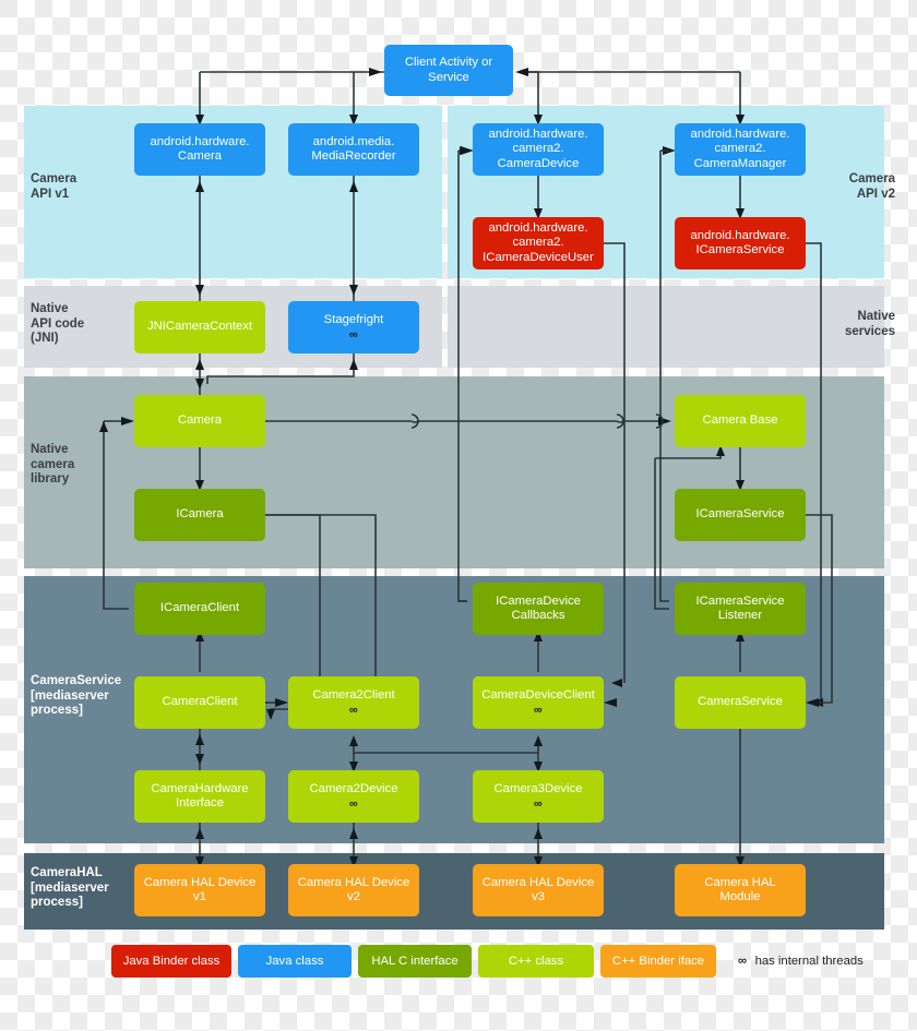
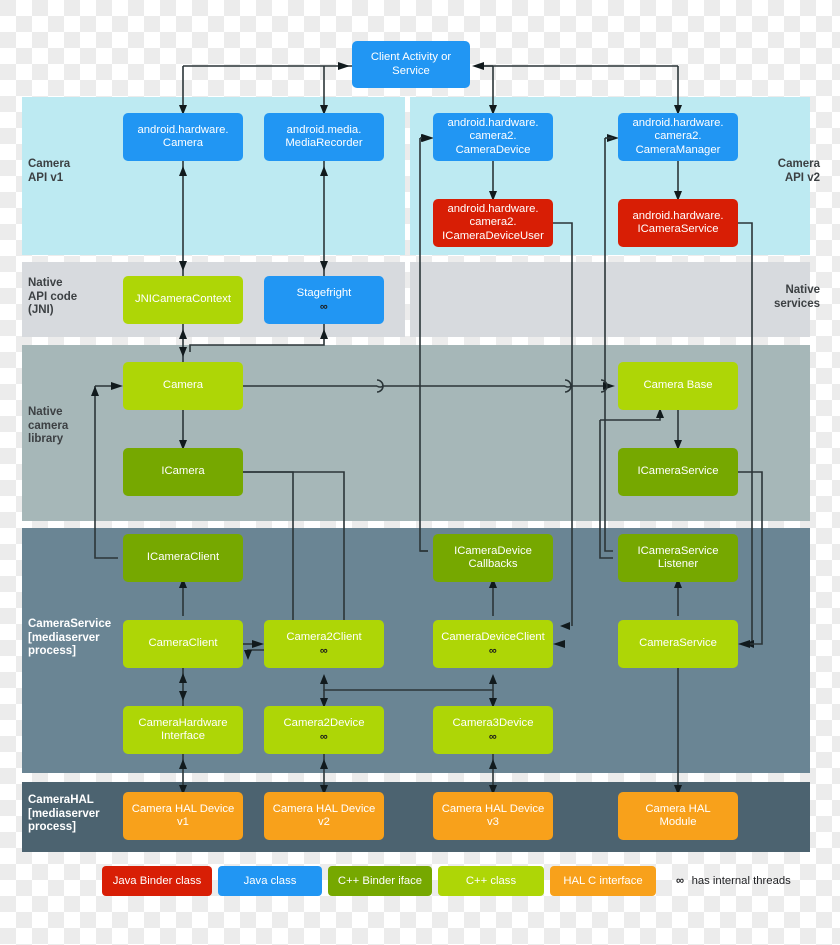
  Camera
  API v1
  Camera
  API v2
  Native
  API code
  (JNI)
  Native
  services
  Native
  camera
  library
  CameraService
  [mediaserver
  process]
  CameraHAL
  [mediaserver
  process]
  Client Activity or
  Service
  android.hardware.
  Camera
  android.media.
  MediaRecorder
  android.hardware.
  camera2.
  CameraDevice
  android.hardware.
  camera2.
  CameraManager
  android.hardware.
  camera2.
  ICameraDeviceUser
  android.hardware.
  ICameraService
  JNICameraContext
  Stagefright
  ∞
  Camera
  Camera Base
  ICamera
  ICameraService
  ICameraClient
  ICameraDevice
  Callbacks
  ICameraService
  Listener
  CameraClient
  Camera2Client
  ∞
  CameraDeviceClient
  ∞
  CameraService
  CameraHardware
  Interface
  Camera2Device
  ∞
  Camera3Device
  ∞
  Camera HAL Device
  v1
  Camera HAL Device
  v2
  Camera HAL Device
  v3
  Camera HAL
  Module
  Java Binder class
  Java class
- HAL C interface
+ C++ Binder iface
  C++ class
- C++ Binder iface
+ HAL C interface
  ∞
  has internal threads
